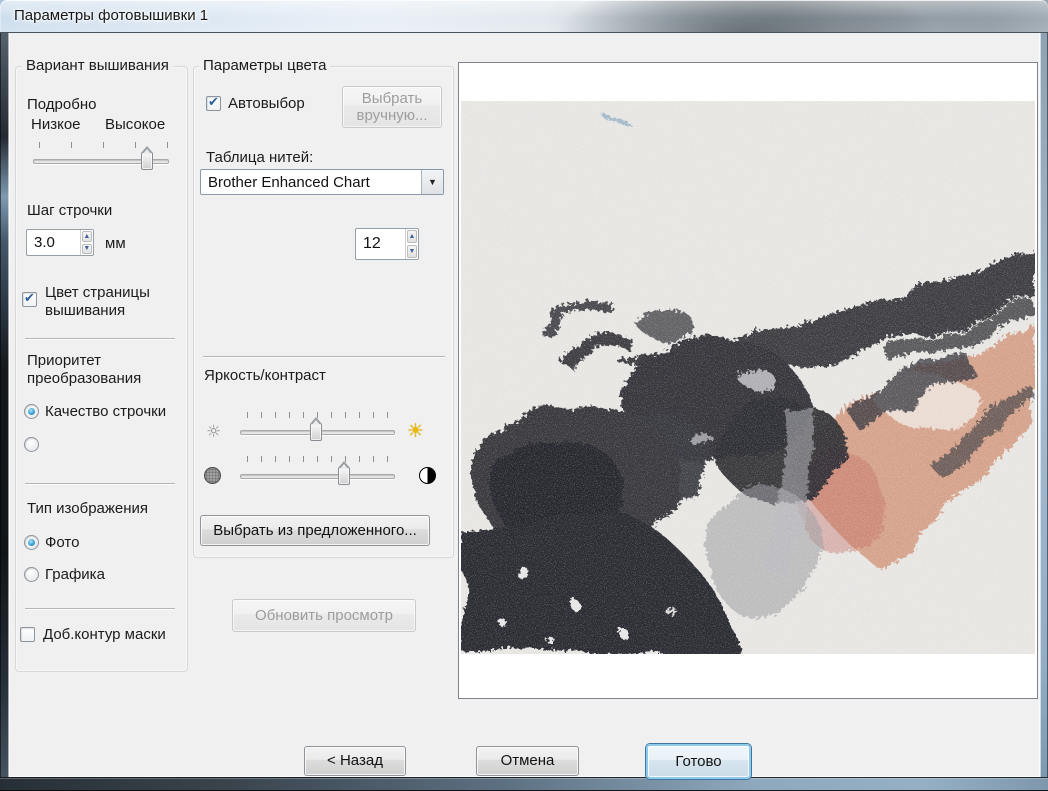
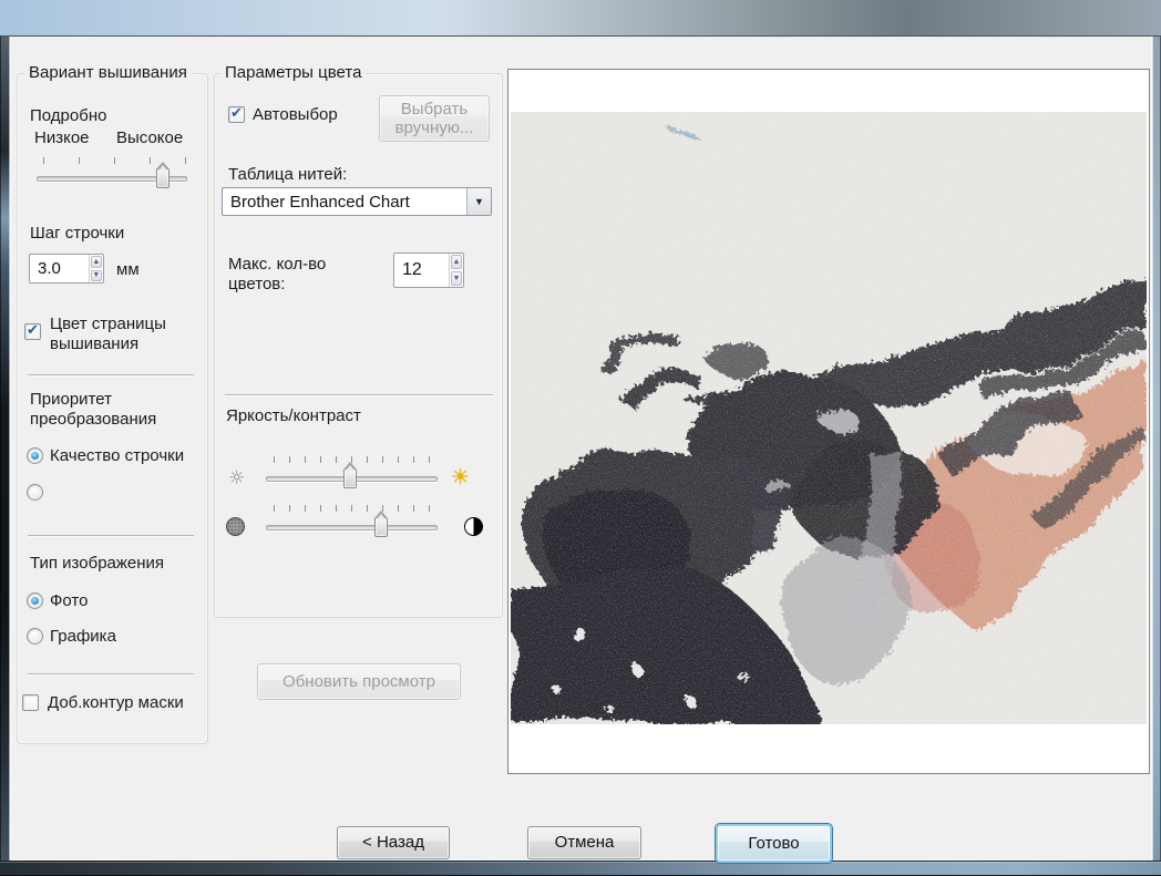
- Параметры фотовышивки 1
  Вариант вышивания
  Подробно
  Низкое
  Высокое
  Шаг строчки
  3.0
  мм
  ✔
  Цвет страницы вышивания
  Приоритет преобразования
  Качество строчки
  Тип изображения
  Фото
  Графика
  Доб.контур маски
  Параметры цвета
  ✔
  Автовыбор
  Выбрать вручную...
  Таблица нитей:
  Brother Enhanced Chart
  ▼
+ Макс. кол-во цветов:
  12
  Яркость/контраст
  ☼
  ☀
- Выбрать из предложенного...
  Обновить просмотр
  < Назад
  Отмена
  Готово
